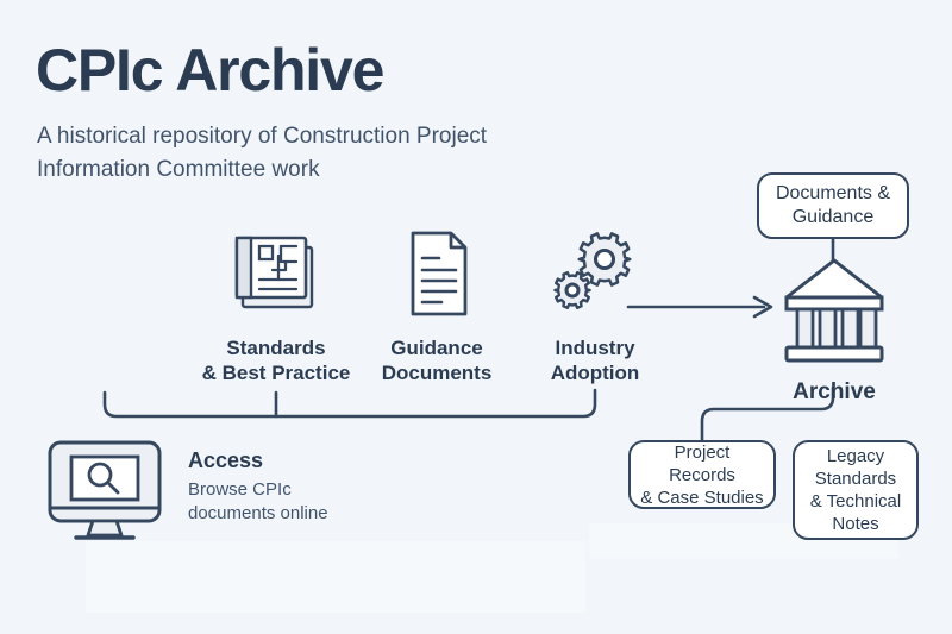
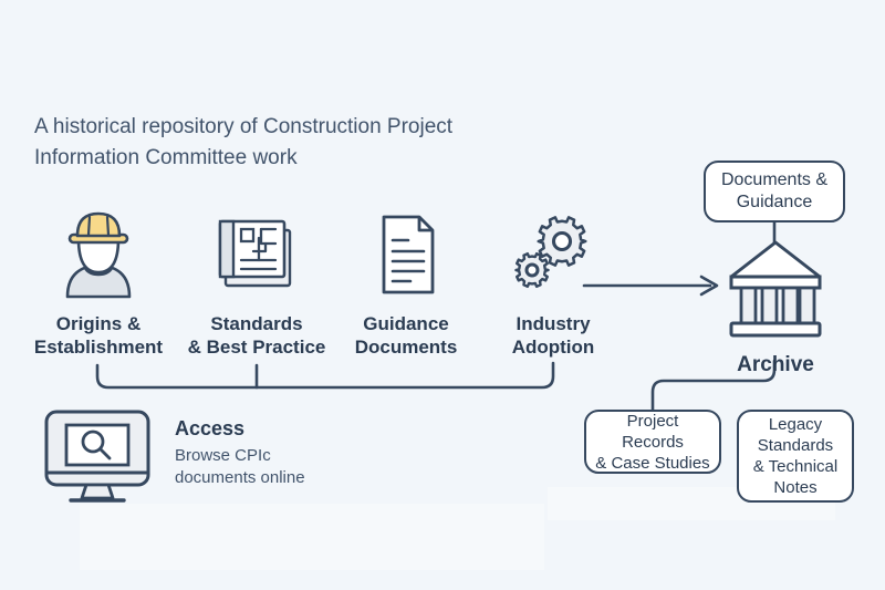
- CPIc Archive
  A historical repository of Construction Project
  Information Committee work
+ Origins &
+ Establishment
  Standards
  & Best Practice
  Guidance
  Documents
  Industry
  Adoption
  Documents &
  Guidance
  Archive
  Project Records
  & Case Studies
  Legacy
  Standards
  & Technical
  Notes
  Access
  Browse CPIc
  documents online
